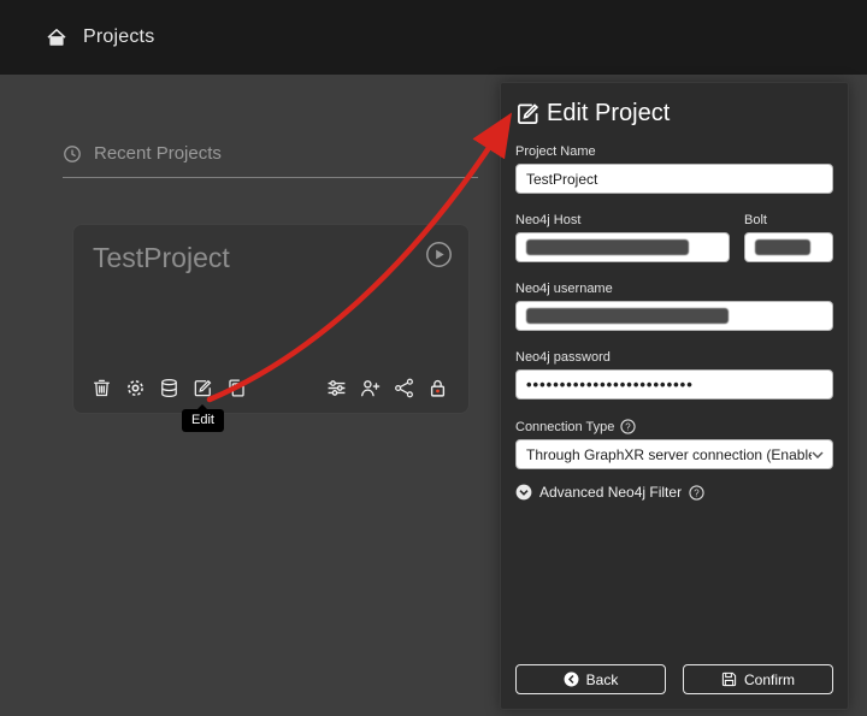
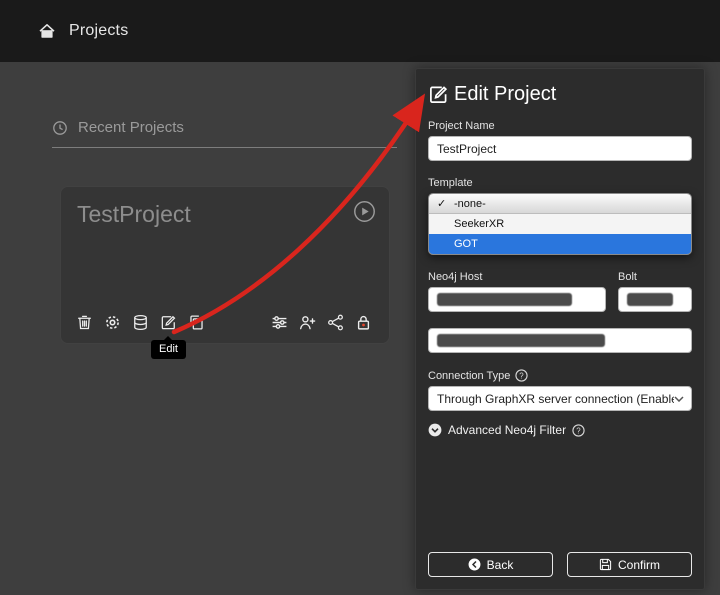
  Projects
  Recent Projects
  TestProject
  Edit
  Edit Project
  Project Name
  TestProject
+ Template
+ ✓
+ -none-
+ SeekerXR
+ GOT
  Neo4j Host
  Bolt
- Neo4j username
- Neo4j password
- •••••••••••••••••••••••••
  Connection Type
  ?
  Through GraphXR server connection (Enabl
  Advanced Neo4j Filter
  ?
  Back
  Confirm
